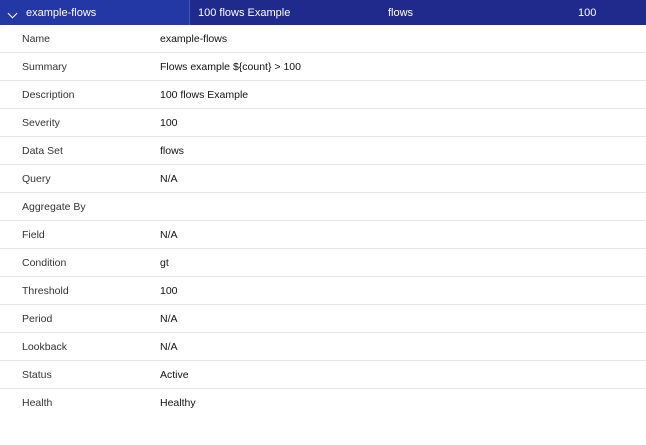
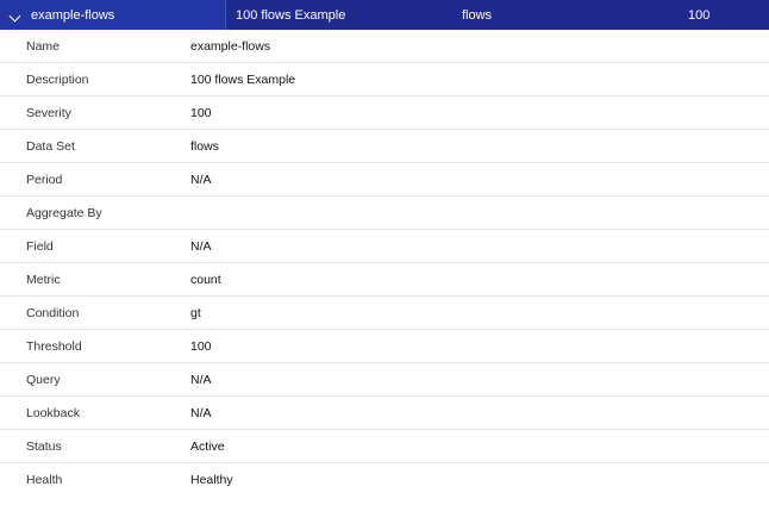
  example-flows
  100 flows Example
  flows
  100
  Name
  example-flows
- Summary
- Flows example ${count} > 100
  Description
  100 flows Example
  Severity
  100
  Data Set
  flows
- Query
+ Period
  N/A
  Aggregate By
  Field
  N/A
+ Metric
+ count
  Condition
  gt
  Threshold
  100
- Period
+ Query
  N/A
  Lookback
  N/A
  Status
  Active
  Health
  Healthy
